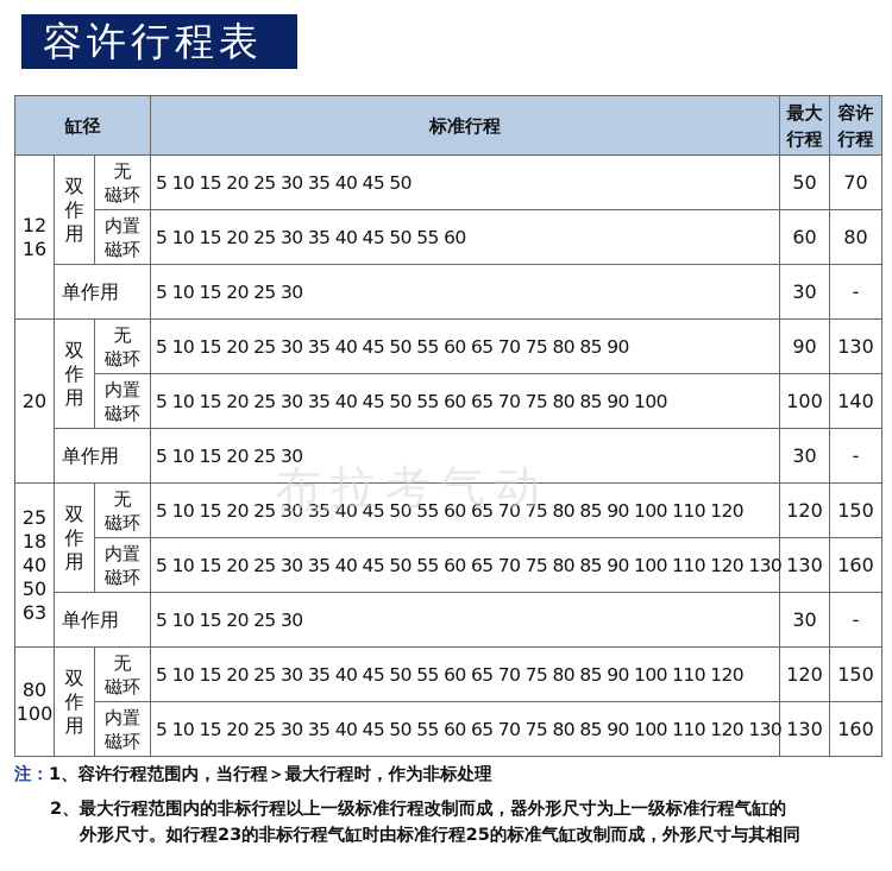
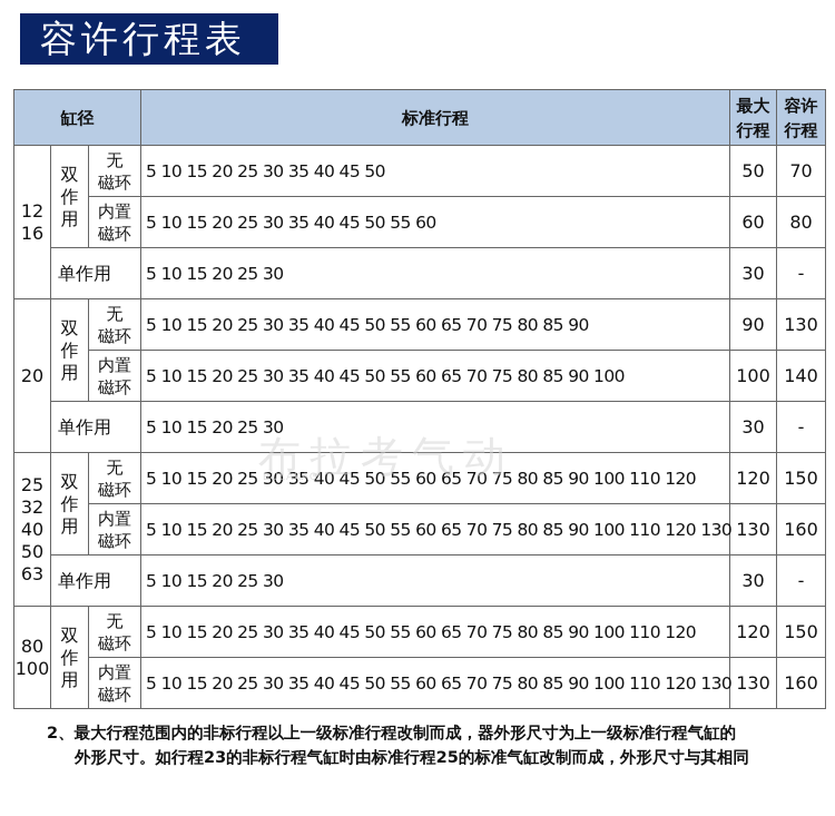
  容许行程表
  缸径	标准行程	最大 行程	容许 行程
  12 16	双作用	无磁环	5 10 15 20 25 30 35 40 45 50	50	70
  内置磁环	5 10 15 20 25 30 35 40 45 50 55 60	60	80
  单作用	5 10 15 20 25 30	30	-
  20	双作用	无磁环	5 10 15 20 25 30 35 40 45 50 55 60 65 70 75 80 85 90	90	130
  内置磁环	5 10 15 20 25 30 35 40 45 50 55 60 65 70 75 80 85 90 100	100	140
  单作用	5 10 15 20 25 30	30	-
- 25 18 40 50 63	双作用	无磁环	5 10 15 20 25 30 35 40 45 50 55 60 65 70 75 80 85 90 100 110 120	120	150
+ 25 32 40 50 63	双作用	无磁环	5 10 15 20 25 30 35 40 45 50 55 60 65 70 75 80 85 90 100 110 120	120	150
  内置磁环	5 10 15 20 25 30 35 40 45 50 55 60 65 70 75 80 85 90 100 110 120 130	130	160
  单作用	5 10 15 20 25 30	30	-
  80 100	双作用	无磁环	5 10 15 20 25 30 35 40 45 50 55 60 65 70 75 80 85 90 100 110 120	120	150
  内置磁环	5 10 15 20 25 30 35 40 45 50 55 60 65 70 75 80 85 90 100 110 120 130	130	160
  布拉考气动
  BULAKAO
- 注：1、容许行程范围内，当行程＞最大行程时，作为非标处理
  2、最大行程范围内的非标行程以上一级标准行程改制而成，器外形尺寸为上一级标准行程气缸的
  外形尺寸。如行程23的非标行程气缸时由标准行程25的标准气缸改制而成，外形尺寸与其相同
